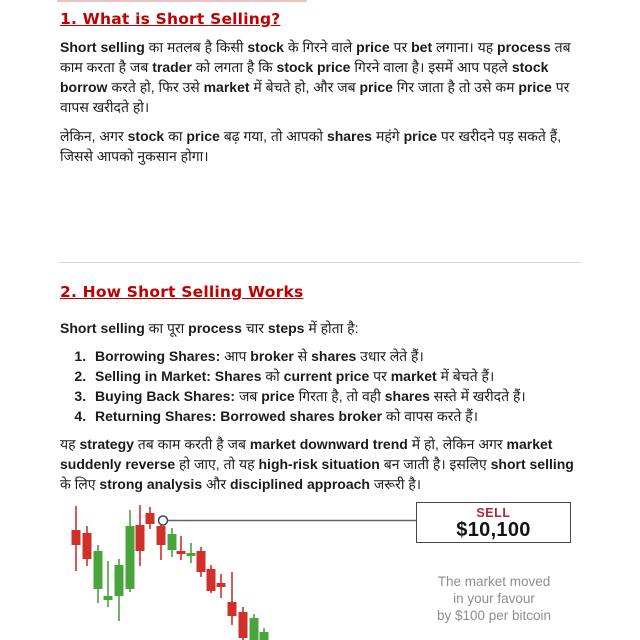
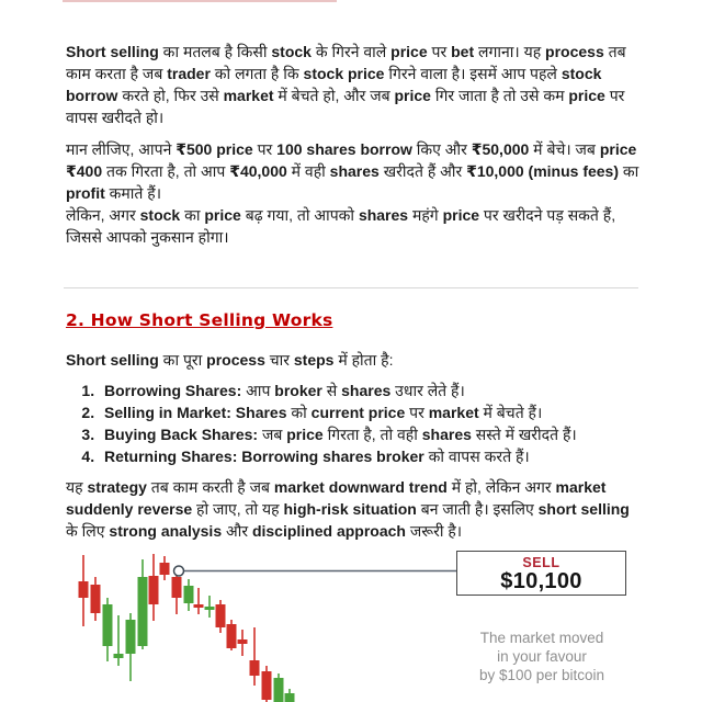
- 1. What is Short Selling?
  Short selling का मतलब है किसी stock के गिरने वाले price पर bet लगाना। यह process तब काम करता है जब trader को लगता है कि stock price गिरने वाला है। इसमें आप पहले stock borrow करते हो, फिर उसे market में बेचते हो, और जब price गिर जाता है तो उसे कम price पर वापस खरीदते हो।
+ मान लीजिए, आपने ₹500 price पर 100 shares borrow किए और ₹50,000 में बेचे। जब price ₹400 तक गिरता है, तो आप ₹40,000 में वही shares खरीदते हैं और ₹10,000 (minus fees) का profit कमाते हैं।
  लेकिन, अगर stock का price बढ़ गया, तो आपको shares महंगे price पर खरीदने पड़ सकते हैं, जिससे आपको नुकसान होगा।
  2. How Short Selling Works
  Short selling का पूरा process चार steps में होता है:
  Borrowing Shares: आप broker से shares उधार लेते हैं।
  Selling in Market: Shares को current price पर market में बेचते हैं।
  Buying Back Shares: जब price गिरता है, तो वही shares सस्ते में खरीदते हैं।
- Returning Shares: Borrowed shares broker को वापस करते हैं।
+ Returning Shares: Borrowing shares broker को वापस करते हैं।
  यह strategy तब काम करती है जब market downward trend में हो, लेकिन अगर market suddenly reverse हो जाए, तो यह high-risk situation बन जाती है। इसलिए short selling के लिए strong analysis और disciplined approach जरूरी है।
  SELL
  $10,100
  The market moved
  in your favour
  by $100 per bitcoin
